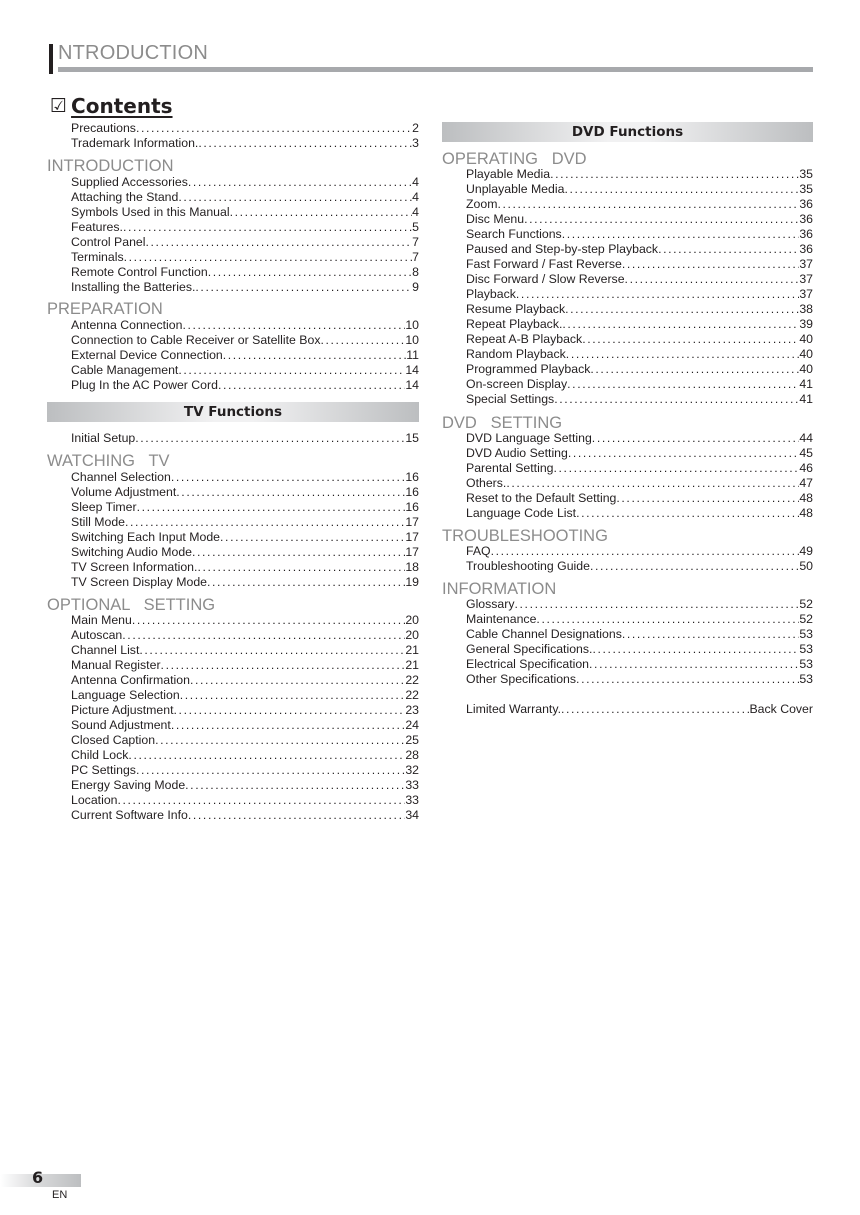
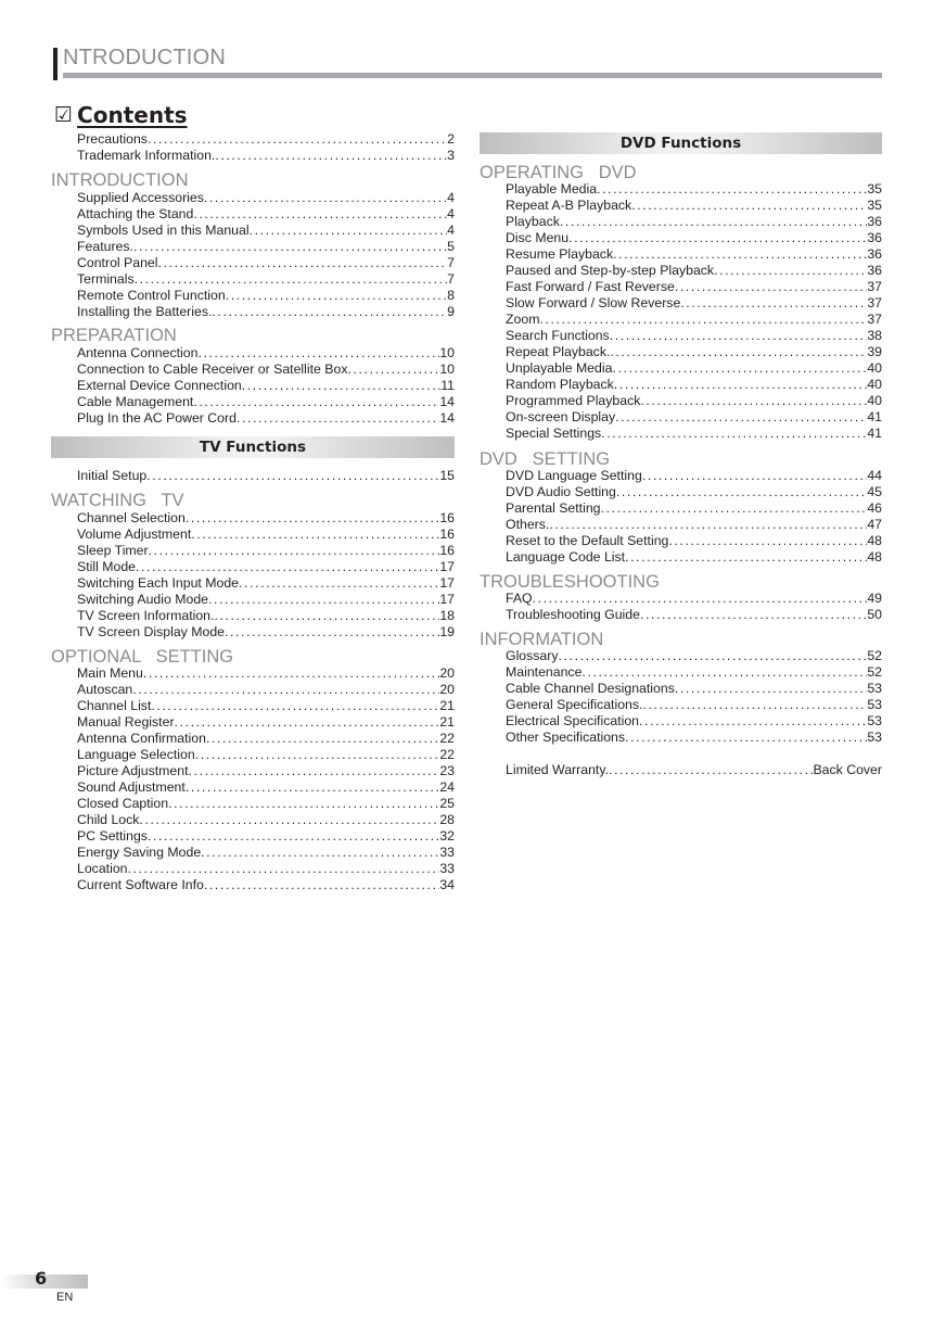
  NTRODUCTION
  ☑
  Contents
  Precautions
  2
  Trademark Information.
  3
  INTRODUCTION
  Supplied Accessories
  4
  Attaching the Stand
  4
  Symbols Used in this Manual
  4
  Features.
  5
  Control Panel
  7
  Terminals
  7
  Remote Control Function
  8
  Installing the Batteries.
  9
  PREPARATION
  Antenna Connection
  10
  Connection to Cable Receiver or Satellite Box
  10
  External Device Connection
  11
  Cable Management
  14
  Plug In the AC Power Cord
  14
  TV Functions
  Initial Setup
  15
  WATCHING TV
  Channel Selection
  16
  Volume Adjustment
  16
  Sleep Timer
  16
  Still Mode
  17
  Switching Each Input Mode
  17
  Switching Audio Mode
  17
  TV Screen Information.
  18
  TV Screen Display Mode
  19
  OPTIONAL SETTING
  Main Menu
  20
  Autoscan
  20
  Channel List
  21
  Manual Register
  21
  Antenna Confirmation
  22
  Language Selection
  22
  Picture Adjustment
  23
  Sound Adjustment
  24
  Closed Caption
  25
  Child Lock
  28
  PC Settings
  32
  Energy Saving Mode
  33
  Location
  33
  Current Software Info
  34
  DVD Functions
  OPERATING DVD
  Playable Media
  35
- Unplayable Media
+ Repeat A-B Playback
  35
- Zoom
+ Playback
  36
  Disc Menu
  36
- Search Functions
+ Resume Playback
  36
  Paused and Step-by-step Playback
  36
  Fast Forward / Fast Reverse
  37
- Disc Forward / Slow Reverse
+ Slow Forward / Slow Reverse
  37
- Playback
+ Zoom
  37
- Resume Playback
+ Search Functions
  38
  Repeat Playback.
  39
- Repeat A-B Playback
+ Unplayable Media
  40
  Random Playback
  40
  Programmed Playback
  40
  On-screen Display
  41
  Special Settings
  41
  DVD SETTING
  DVD Language Setting
  44
  DVD Audio Setting
  45
  Parental Setting
  46
  Others.
  47
  Reset to the Default Setting
  48
  Language Code List
  48
  TROUBLESHOOTING
  FAQ
  49
  Troubleshooting Guide
  50
  INFORMATION
  Glossary
  52
  Maintenance
  52
  Cable Channel Designations
  53
  General Specifications.
  53
  Electrical Specification
  53
  Other Specifications
  53
  Limited Warranty.
  Back Cover
  6
  EN
